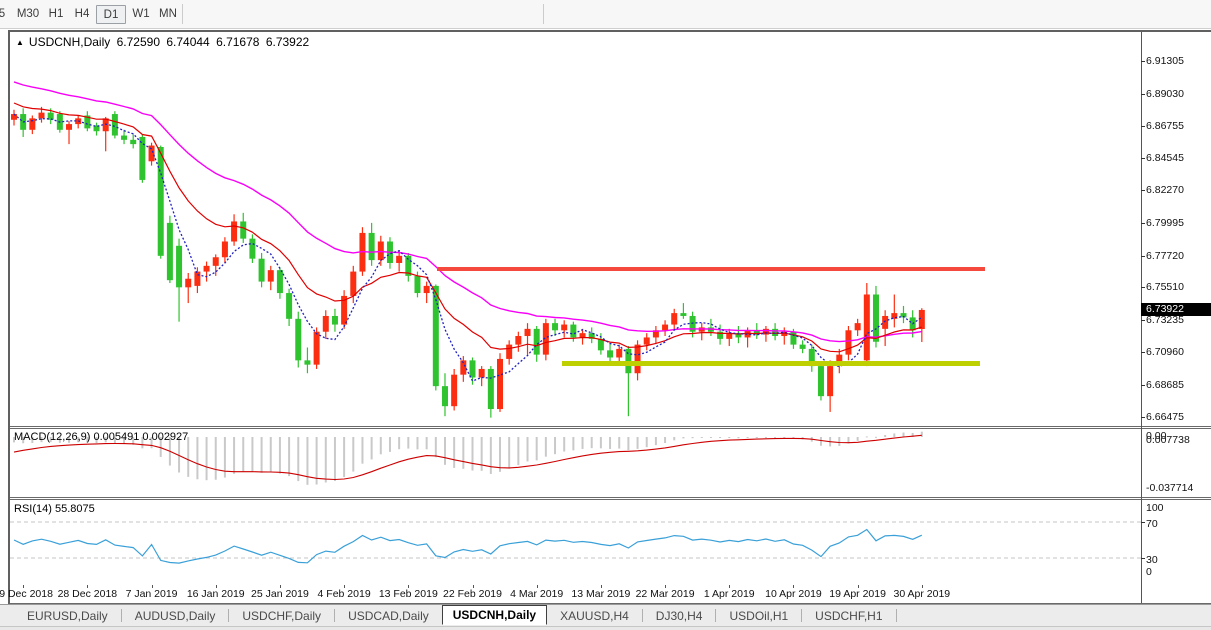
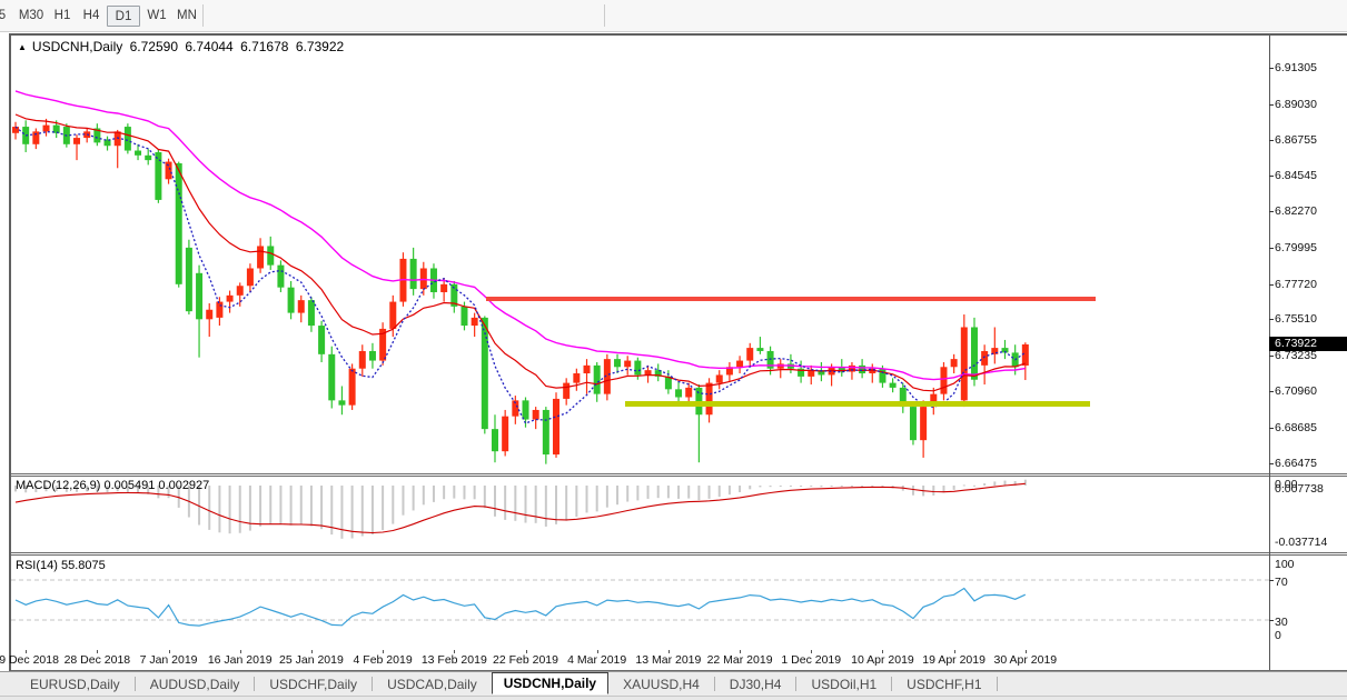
  5
  M30
  H1
  H4
  D1
  W1
  MN
  ▲ USDCNH,Daily 6.72590 6.74044 6.71678 6.73922
  MACD(12,26,9) 0.005491 0.002927
  RSI(14) 55.8075
  6.91305
  6.89030
  6.86755
  6.84545
  6.82270
  6.79995
  6.77720
  6.75510
  6.73235
  6.70960
  6.68685
  6.66475
  100
  70
  30
  0
  6.73922
  0.00
  0.007738
  -0.037714
  9 Dec 2018
  28 Dec 2018
  7 Jan 2019
  16 Jan 2019
  25 Jan 2019
  4 Feb 2019
  13 Feb 2019
  22 Feb 2019
  4 Mar 2019
  13 Mar 2019
  22 Mar 2019
- 1 Apr 2019
+ 1 Dec 2019
  10 Apr 2019
  19 Apr 2019
  30 Apr 2019
  EURUSD,Daily
  AUDUSD,Daily
  USDCHF,Daily
  USDCAD,Daily
  USDCNH,Daily
  XAUUSD,H4
  DJ30,H4
  USDOil,H1
  USDCHF,H1
